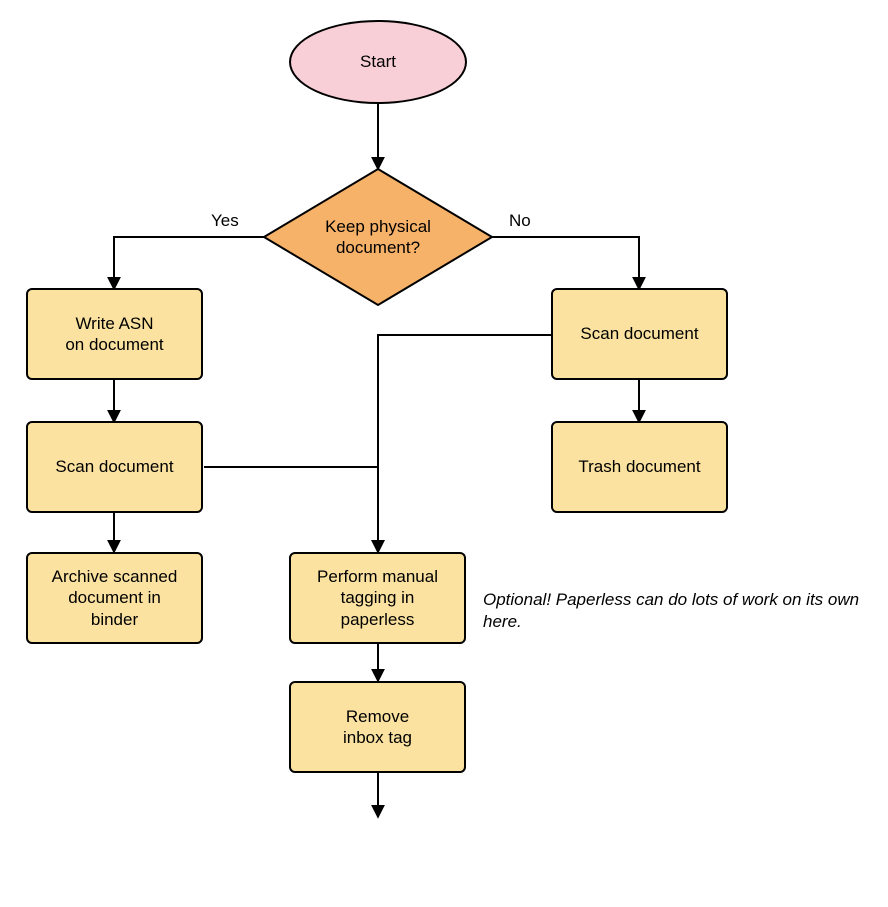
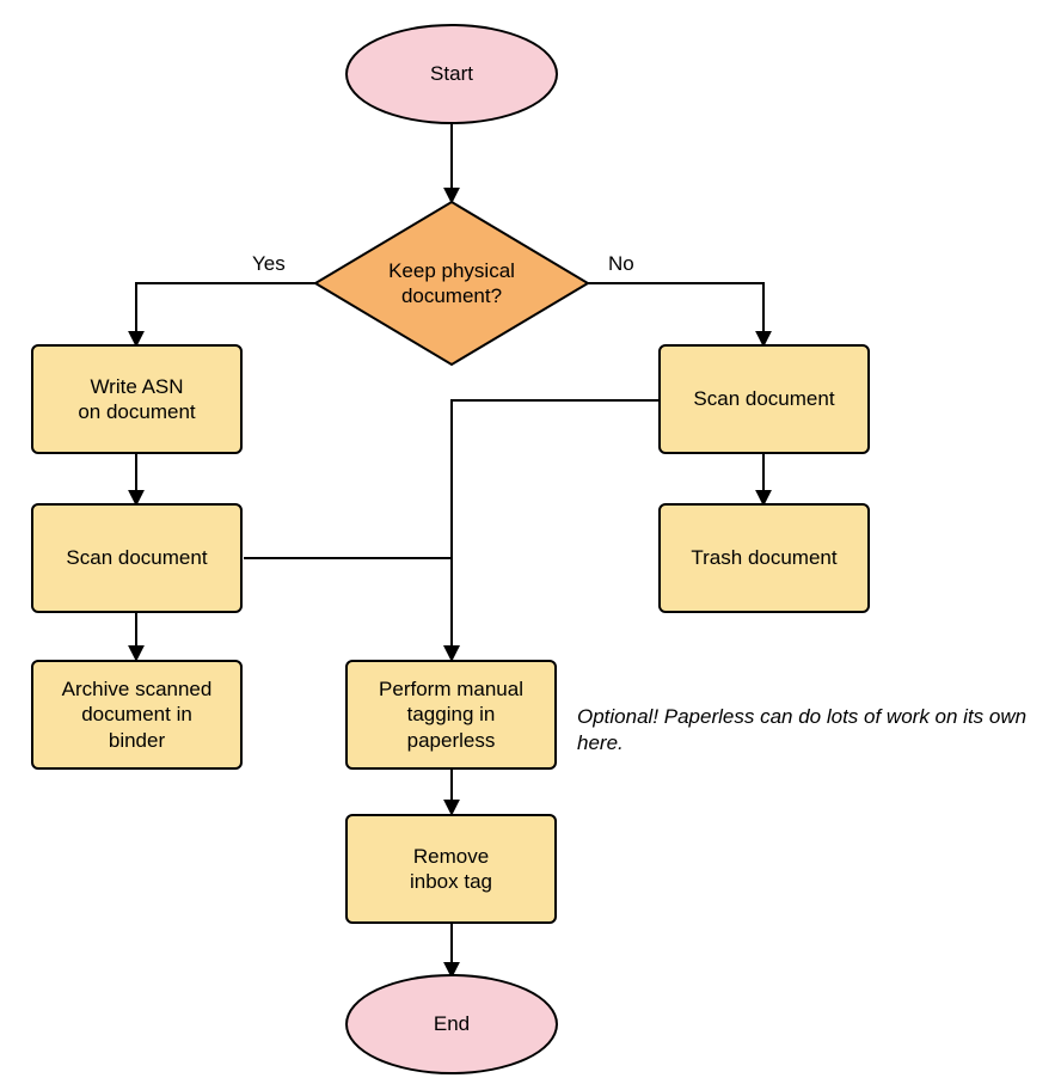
  Start
  Keep physical
  document?
  Yes
  No
  Write ASN
  on document
  Scan document
  Archive scanned
  document in
  binder
  Scan document
  Trash document
  Perform manual
  tagging in
  paperless
  Remove
  inbox tag
+ End
  Optional! Paperless can do lots of work on its own here.
